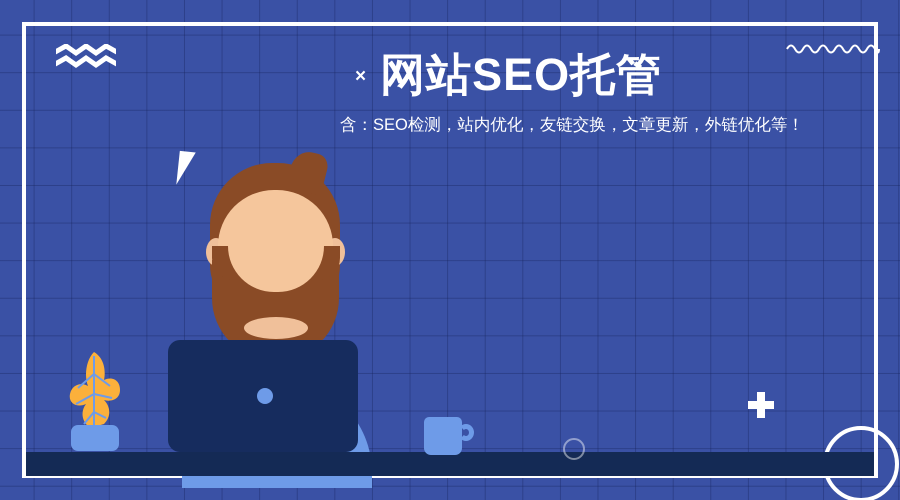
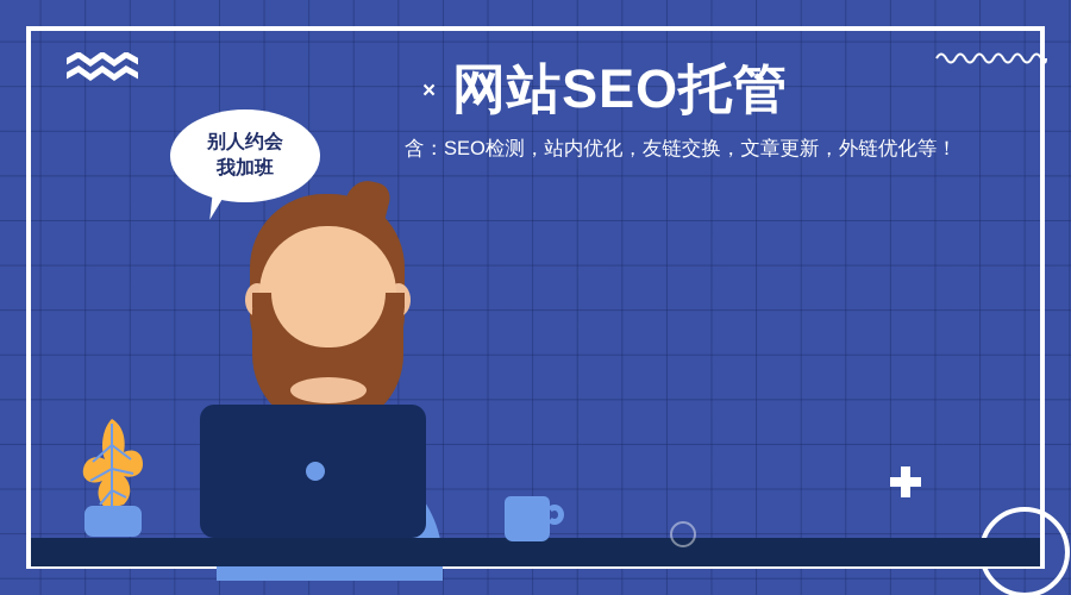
  ×
  网站SEO托管
  含：SEO检测，站内优化，友链交换，文章更新，外链优化等！
+ 别人约会
+ 我加班
